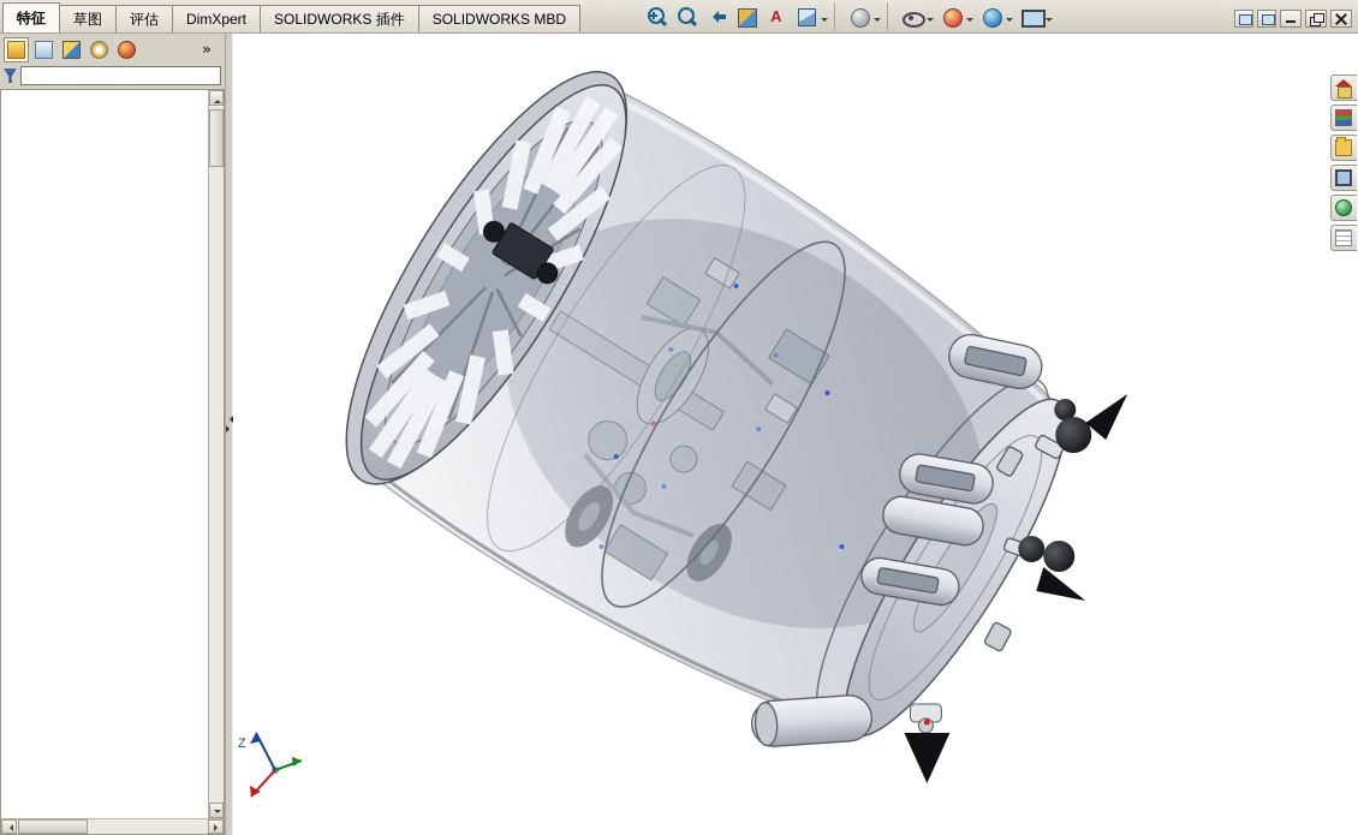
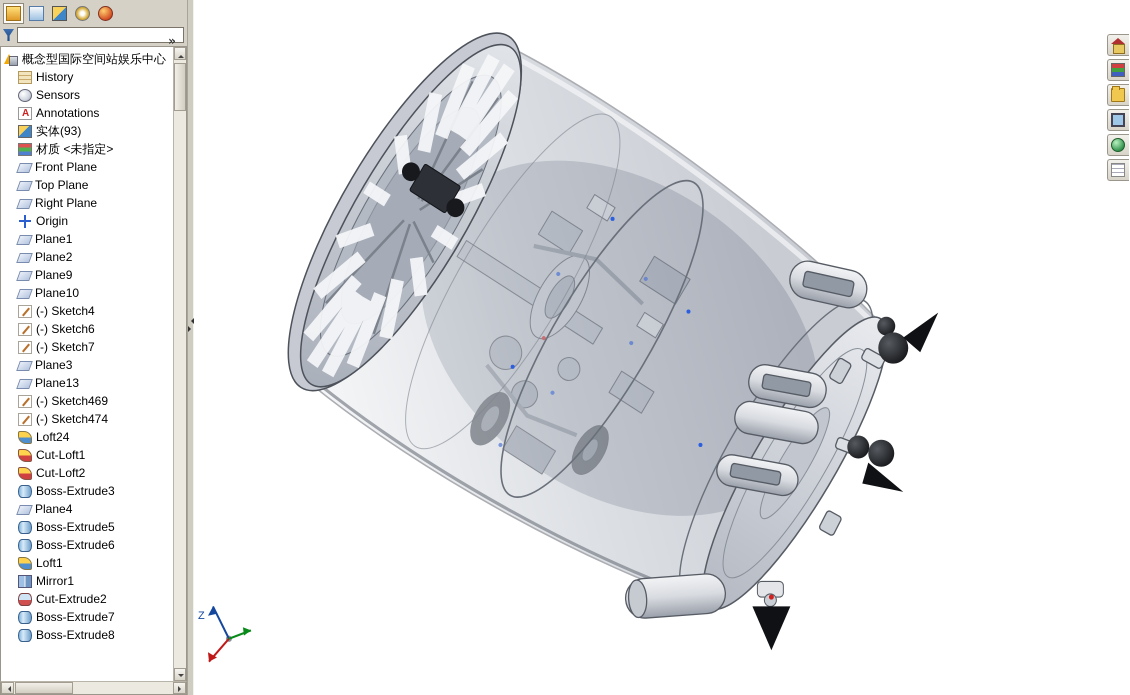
- 特征
- 草图
- 评估
- DimXpert
- SOLIDWORKS 插件
- SOLIDWORKS MBD
  »
+ 概念型国际空间站娱乐中心
+ History
+ Sensors
+ Annotations
+ 实体(93)
+ 材质 <未指定>
+ Front Plane
+ Top Plane
+ Right Plane
+ Origin
+ Plane1
+ Plane2
+ Plane9
+ Plane10
+ (-) Sketch4
+ (-) Sketch6
+ (-) Sketch7
+ Plane3
+ Plane13
+ (-) Sketch469
+ (-) Sketch474
+ Loft24
+ Cut-Loft1
+ Cut-Loft2
+ Boss-Extrude3
+ Plane4
+ Boss-Extrude5
+ Boss-Extrude6
+ Loft1
+ Mirror1
+ Cut-Extrude2
+ Boss-Extrude7
+ Boss-Extrude8
  Z
